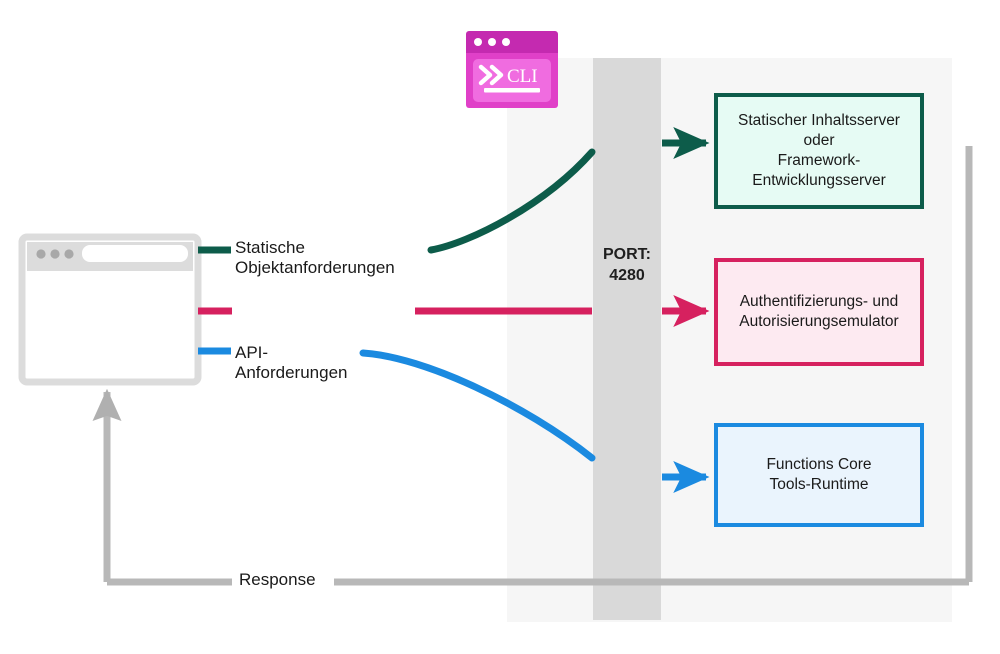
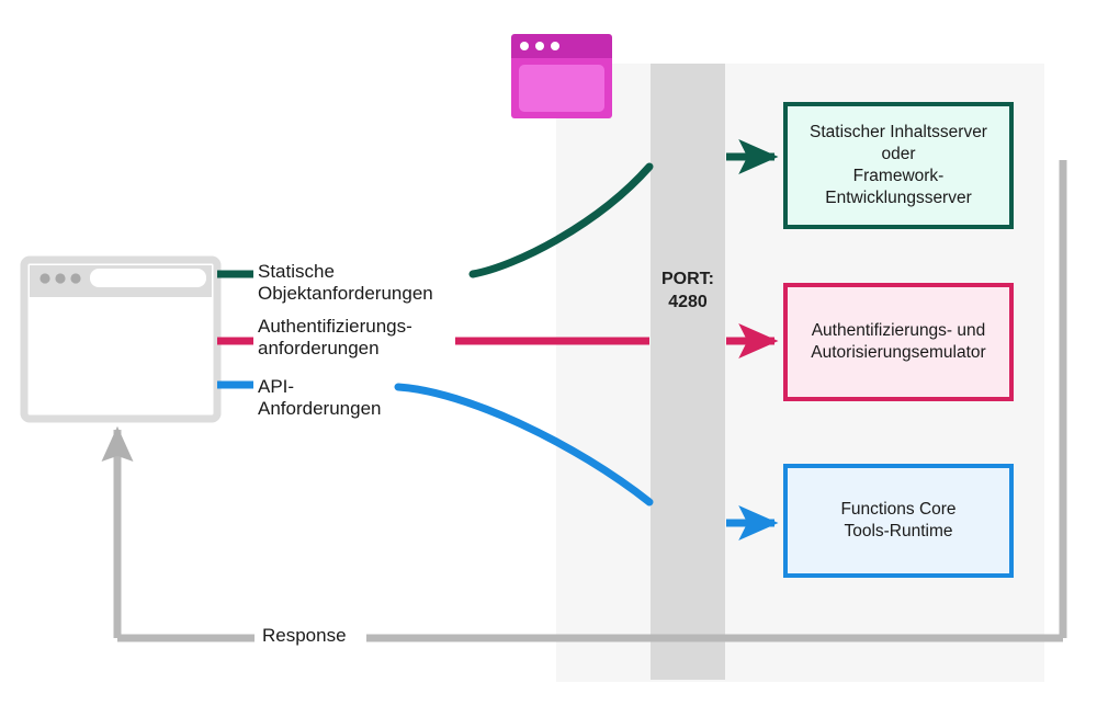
- CLI
  PORT:
  4280
  Statische
  Objektanforderungen
+ Authentifizierungs-
+ anforderungen
  API-
  Anforderungen
  Statischer Inhaltsserver
  oder
  Framework-
  Entwicklungsserver
  Authentifizierungs- und
  Autorisierungsemulator
  Functions Core
  Tools-Runtime
  Response
